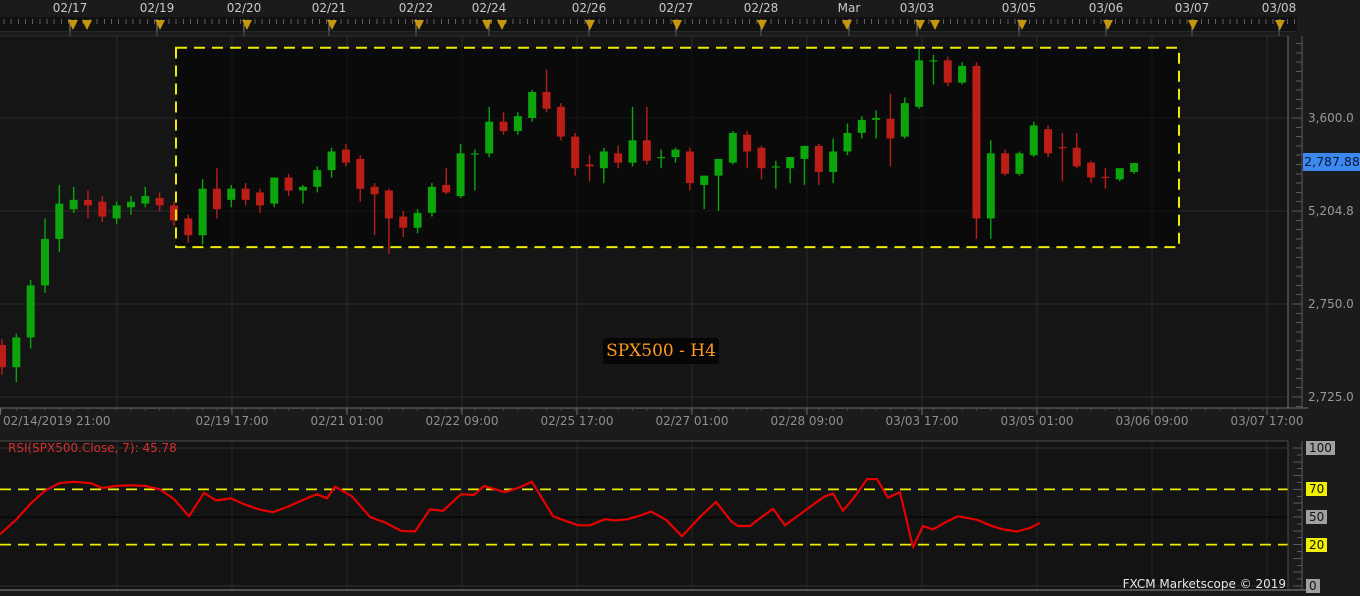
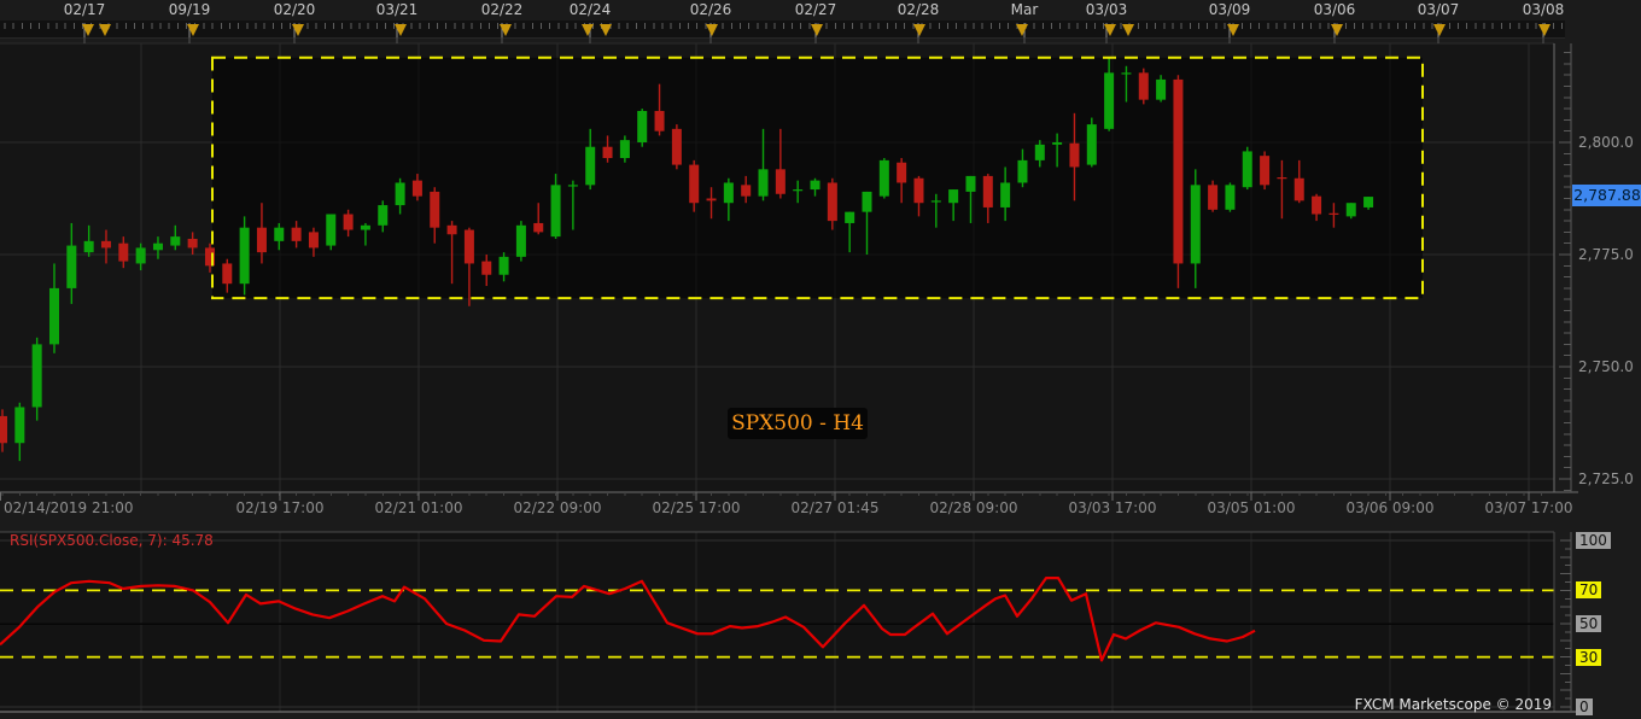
  SPX500 - H4
  RSI(SPX500.Close, 7): 45.78
  FXCM Marketscope © 2019
  2,787.88
  02/17
- 02/19
+ 09/19
  02/20
- 02/21
+ 03/21
  02/22
  02/24
  02/26
  02/27
  02/28
  Mar
  03/03
- 03/05
+ 03/09
  03/06
  03/07
  03/08
  02/14/2019 21:00
  02/19 17:00
  02/21 01:00
  02/22 09:00
  02/25 17:00
- 02/27 01:00
+ 02/27 01:45
  02/28 09:00
  03/03 17:00
  03/05 01:00
  03/06 09:00
  03/07 17:00
- 3,600.0
+ 2,800.0
- 5,204.8
+ 2,775.0
  2,750.0
  2,725.0
  100
  70
  50
- 20
+ 30
  0
